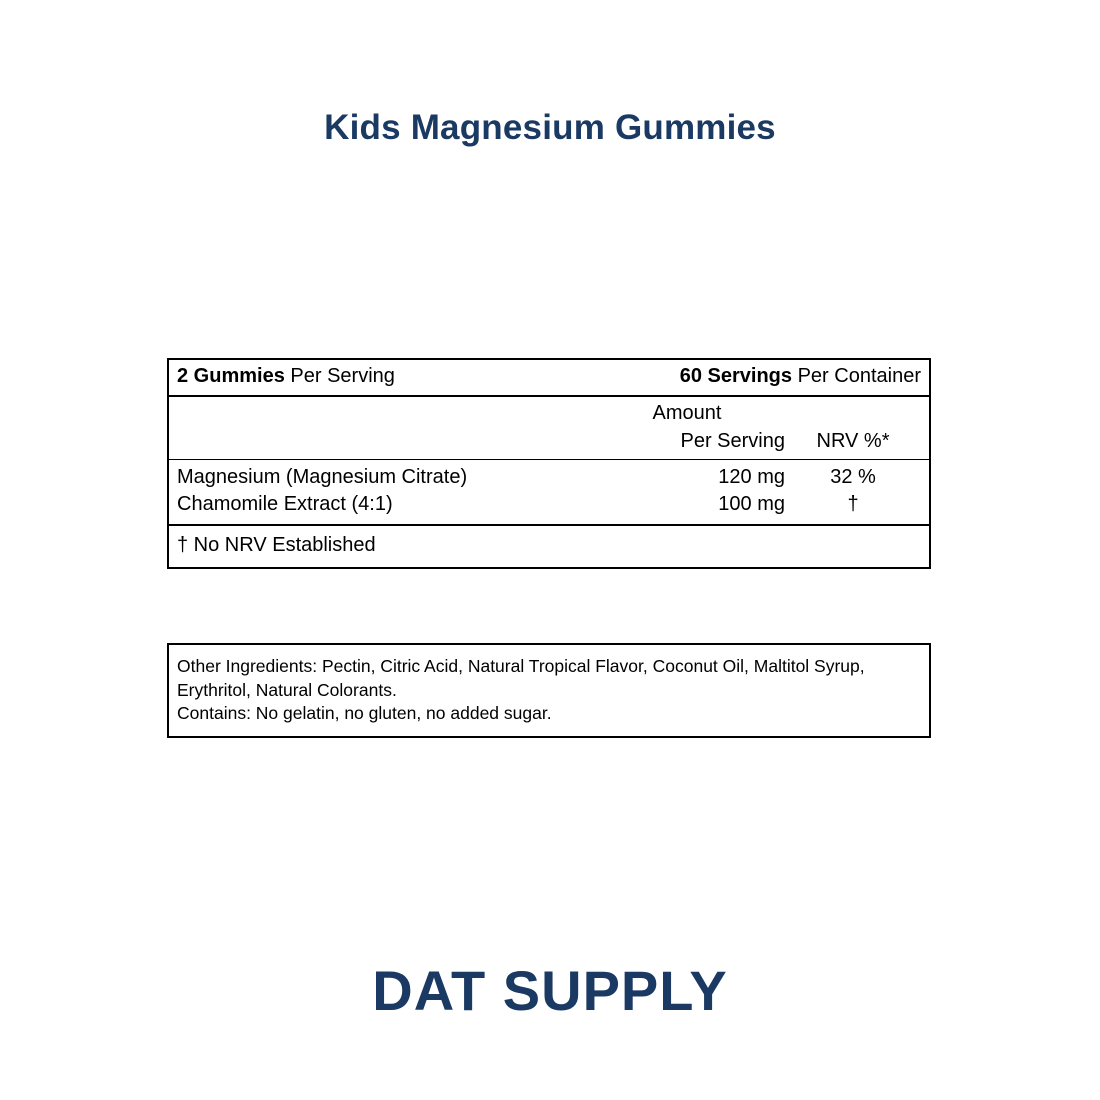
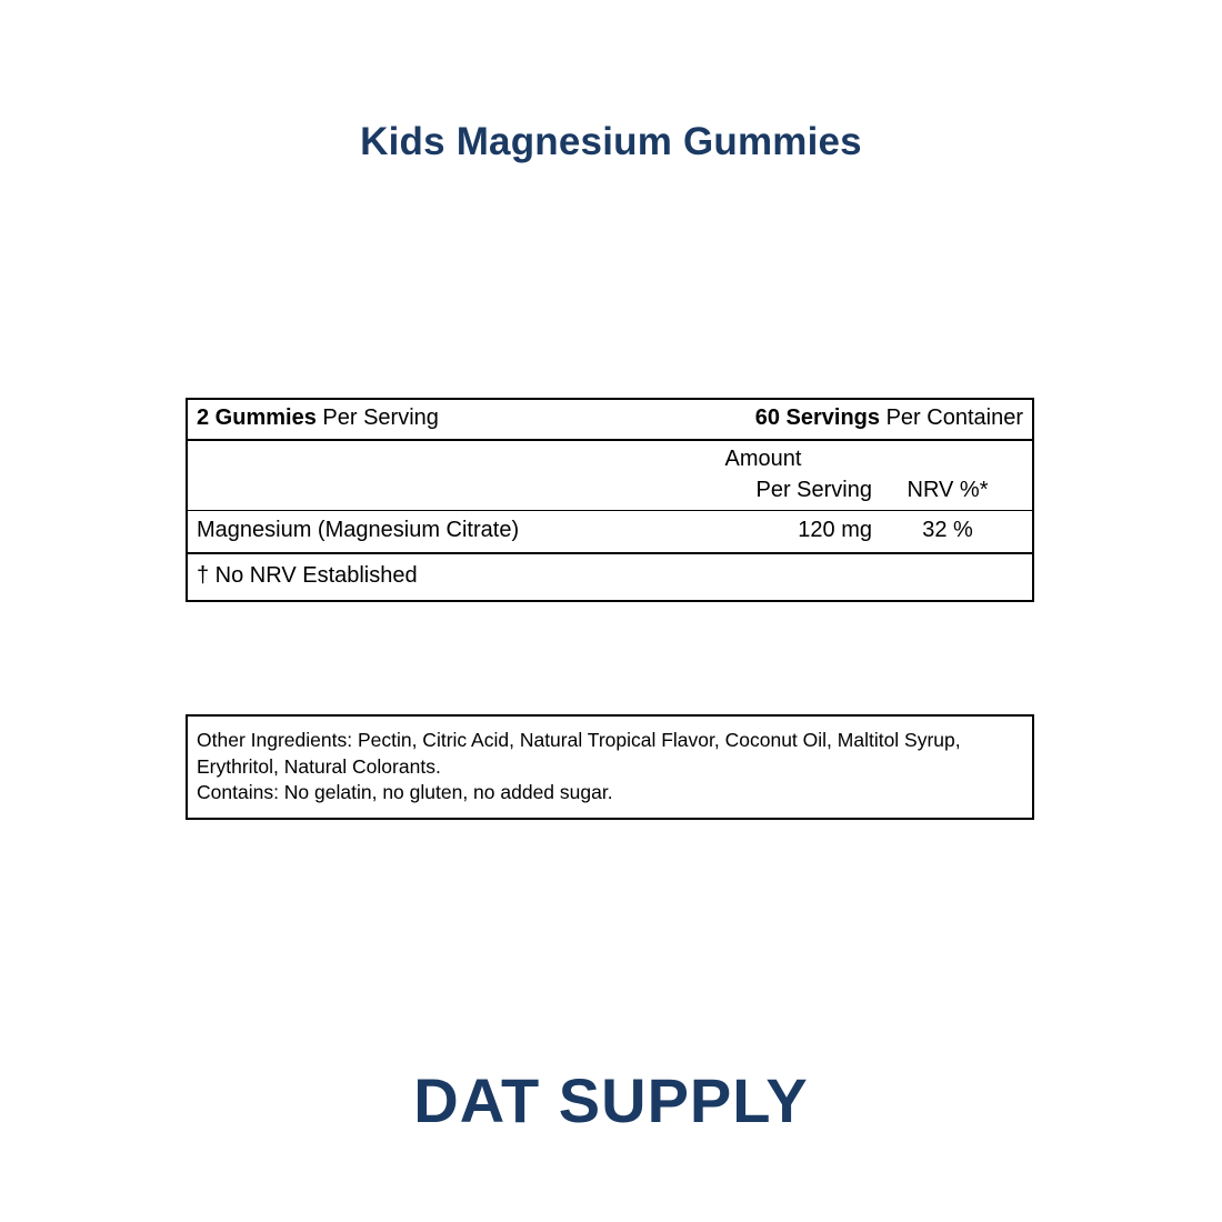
  Kids Magnesium Gummies
  2 Gummies Per Serving
  60 Servings Per Container
  Amount
  Per Serving
  NRV %*
  Magnesium (Magnesium Citrate)
  120 mg
  32 %
- Chamomile Extract (4:1)
- 100 mg
- †
  † No NRV Established
  Other Ingredients: Pectin, Citric Acid, Natural Tropical Flavor, Coconut Oil, Maltitol Syrup, Erythritol, Natural Colorants.
  Contains: No gelatin, no gluten, no added sugar.
  DAT SUPPLY
